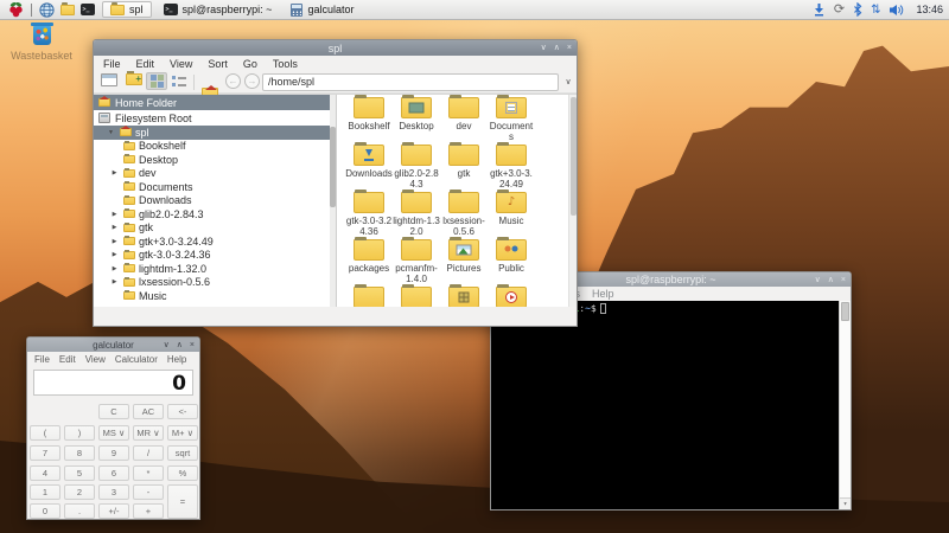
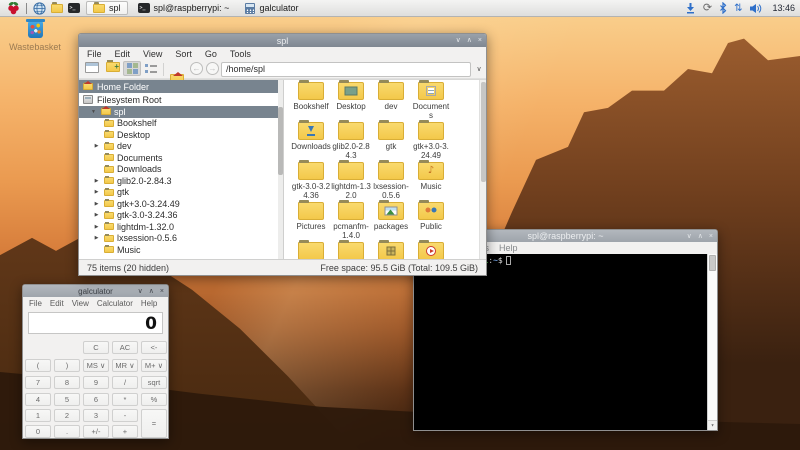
  Wastebasket
  spl@raspberrypi: ~
  Help
  spl
  File
  Edit
  View
  Sort
  Go
  Tools
  ←
  →
  /home/spl
  Home Folder
  Filesystem Root
  spl
  Bookshelf
  Desktop
  dev
  Documents
  Downloads
  glib2.0-2.84.3
  gtk
  gtk+3.0-3.24.49
  gtk-3.0-3.24.36
  lightdm-1.32.0
  lxsession-0.5.6
  Music
  Bookshelf
  Desktop
  dev
  Documents
  Downloads
  glib2.0-2.84.3
  gtk
  gtk+3.0-3.24.49
  gtk-3.0-3.24.36
  lightdm-1.32.0
  lxsession-0.5.6
  ♪
  Music
- packages
+ Pictures
  pcmanfm-1.4.0
- Pictures
+ packages
  Public
+ 75 items (20 hidden)
+ Free space: 95.5 GiB (Total: 109.5 GiB)
  galculator
  File
  Edit
  View
  Calculator
  Help
  0
  C
  AC
  <-
  (
  )
  MS ∨
  MR ∨
  M+ ∨
  7
  8
  9
  /
  sqrt
  4
  5
  6
  *
  %
  1
  2
  3
  -
  =
  0
  .
  +/-
  +
  spl
  spl@raspberrypi: ~
  galculator
  ⟳
  ⇅
  13:46
